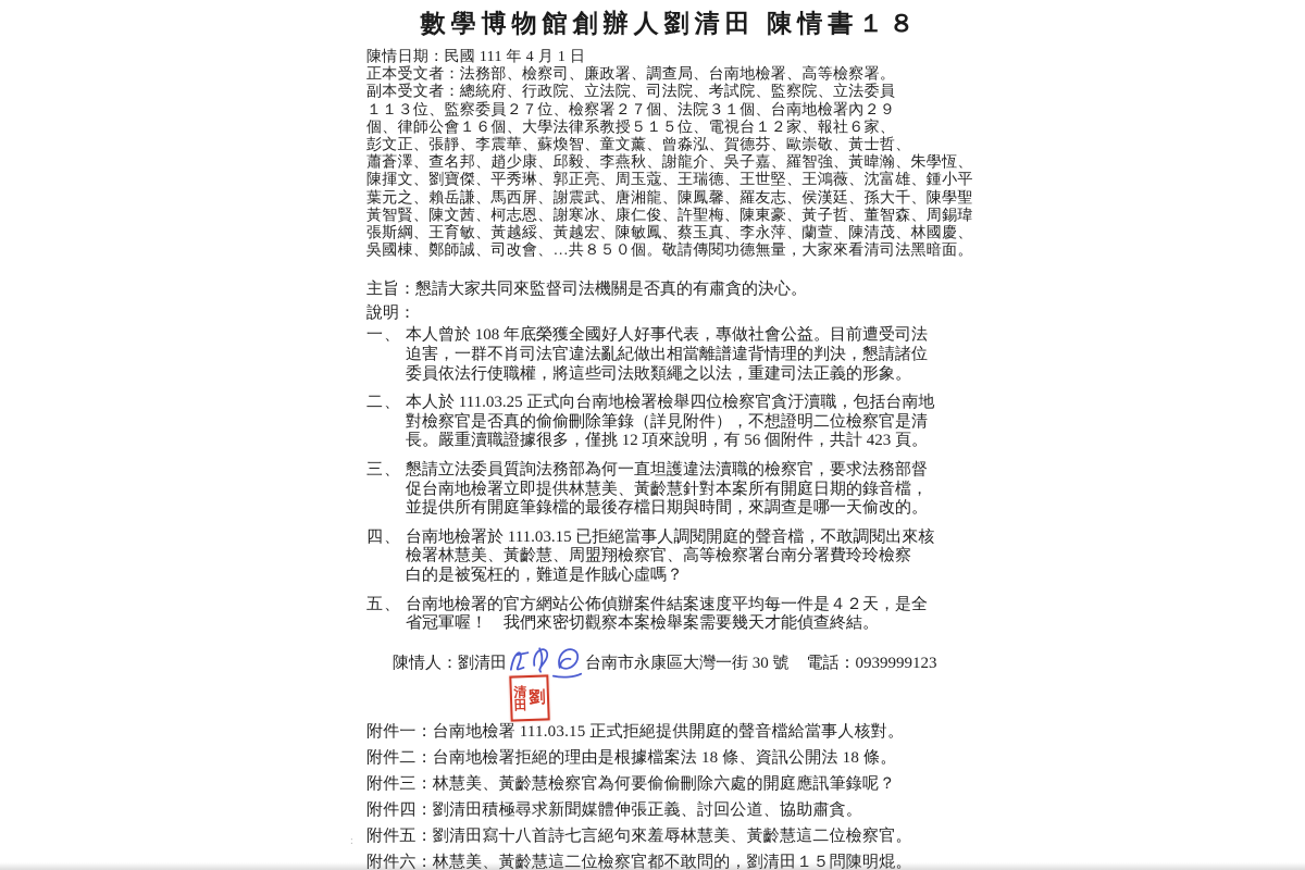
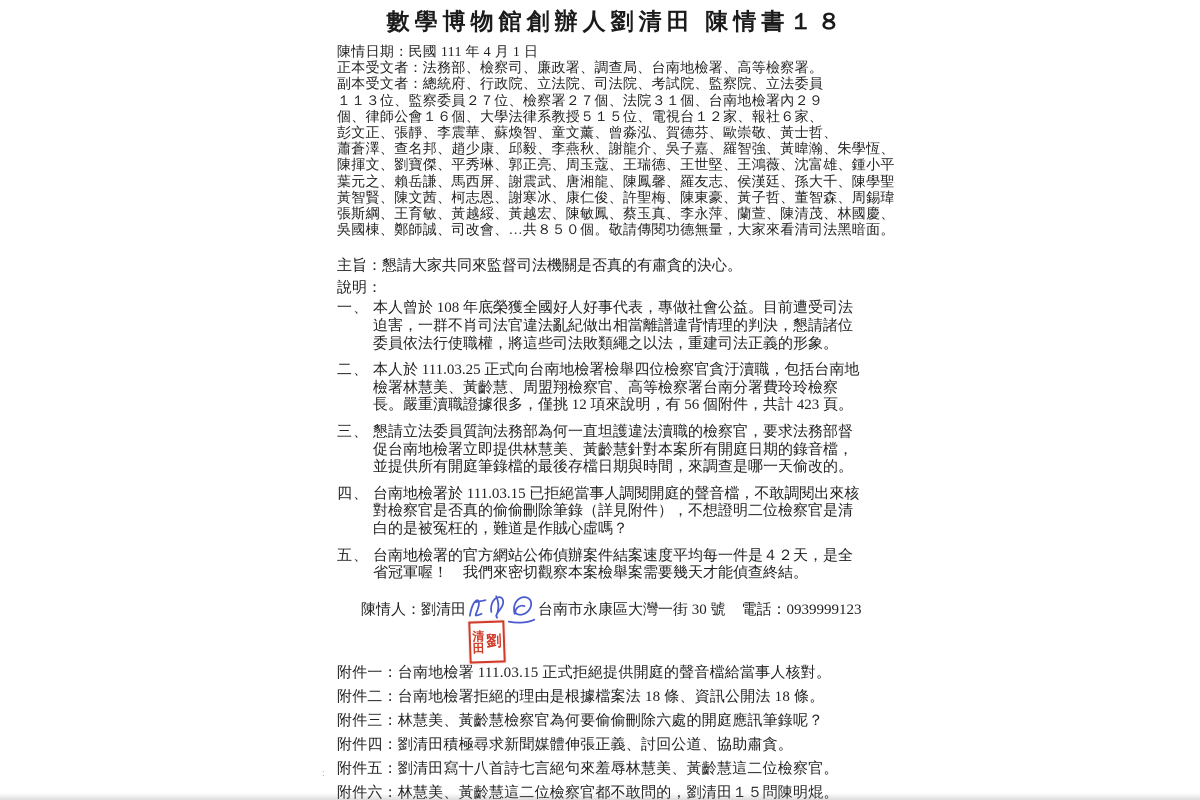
  數學博物館創辦人劉清田 陳情書１８
  陳情日期：民國 111 年 4 月 1 日
  正本受文者：法務部、檢察司、廉政署、調查局、台南地檢署、高等檢察署。
  副本受文者：總統府、行政院、立法院、司法院、考試院、監察院、立法委員
  １１３位、監察委員２７位、檢察署２７個、法院３１個、台南地檢署內２９
  個、律師公會１６個、大學法律系教授５１５位、電視台１２家、報社６家、
  彭文正、張靜、李震華、蘇煥智、童文薰、曾淼泓、賀德芬、歐崇敬、黃士哲、
  蕭蒼澤、查名邦、趙少康、邱毅、李燕秋、謝龍介、吳子嘉、羅智強、黃暐瀚、朱學恆、
  陳揮文、劉寶傑、平秀琳、郭正亮、周玉蔻、王瑞德、王世堅、王鴻薇、沈富雄、鍾小平
  葉元之、賴岳謙、馬西屏、謝震武、唐湘龍、陳鳳馨、羅友志、侯漢廷、孫大千、陳學聖
  黃智賢、陳文茜、柯志恩、謝寒冰、康仁俊、許聖梅、陳東豪、黃子哲、董智森、周錫瑋
  張斯綱、王育敏、黃越綏、黃越宏、陳敏鳳、蔡玉真、李永萍、蘭萱、陳清茂、林國慶、
  吳國棟、鄭師誠、司改會、…共８５０個。敬請傳閱功德無量，大家來看清司法黑暗面。
  主旨：懇請大家共同來監督司法機關是否真的有肅貪的決心。
  說明：
  一、
  本人曾於 108 年底榮獲全國好人好事代表，專做社會公益。目前遭受司法
  迫害，一群不肖司法官違法亂紀做出相當離譜違背情理的判決，懇請諸位
  委員依法行使職權，將這些司法敗類繩之以法，重建司法正義的形象。
  二、
  本人於 111.03.25 正式向台南地檢署檢舉四位檢察官貪汙瀆職，包括台南地
- 對檢察官是否真的偷偷刪除筆錄（詳見附件），不想證明二位檢察官是清
+ 檢署林慧美、黃齡慧、周盟翔檢察官、高等檢察署台南分署費玲玲檢察
  長。嚴重瀆職證據很多，僅挑 12 項來說明，有 56 個附件，共計 423 頁。
  三、
  懇請立法委員質詢法務部為何一直坦護違法瀆職的檢察官，要求法務部督
  促台南地檢署立即提供林慧美、黃齡慧針對本案所有開庭日期的錄音檔，
  並提供所有開庭筆錄檔的最後存檔日期與時間，來調查是哪一天偷改的。
  四、
  台南地檢署於 111.03.15 已拒絕當事人調閱開庭的聲音檔，不敢調閱出來核
- 檢署林慧美、黃齡慧、周盟翔檢察官、高等檢察署台南分署費玲玲檢察
+ 對檢察官是否真的偷偷刪除筆錄（詳見附件），不想證明二位檢察官是清
  白的是被冤枉的，難道是作賊心虛嗎？
  五、
  台南地檢署的官方網站公佈偵辦案件結案速度平均每一件是４２天，是全
  省冠軍喔！ 我們來密切觀察本案檢舉案需要幾天才能偵查終結。
  陳情人：劉清田 台南市永康區大灣一街 30 號 電話：0939999123
  附件一：台南地檢署 111.03.15 正式拒絕提供開庭的聲音檔給當事人核對。
  附件二：台南地檢署拒絕的理由是根據檔案法 18 條、資訊公開法 18 條。
  附件三：林慧美、黃齡慧檢察官為何要偷偷刪除六處的開庭應訊筆錄呢？
  附件四：劉清田積極尋求新聞媒體伸張正義、討回公道、協助肅貪。
  附件五：劉清田寫十八首詩七言絕句來羞辱林慧美、黃齡慧這二位檢察官。
  :
